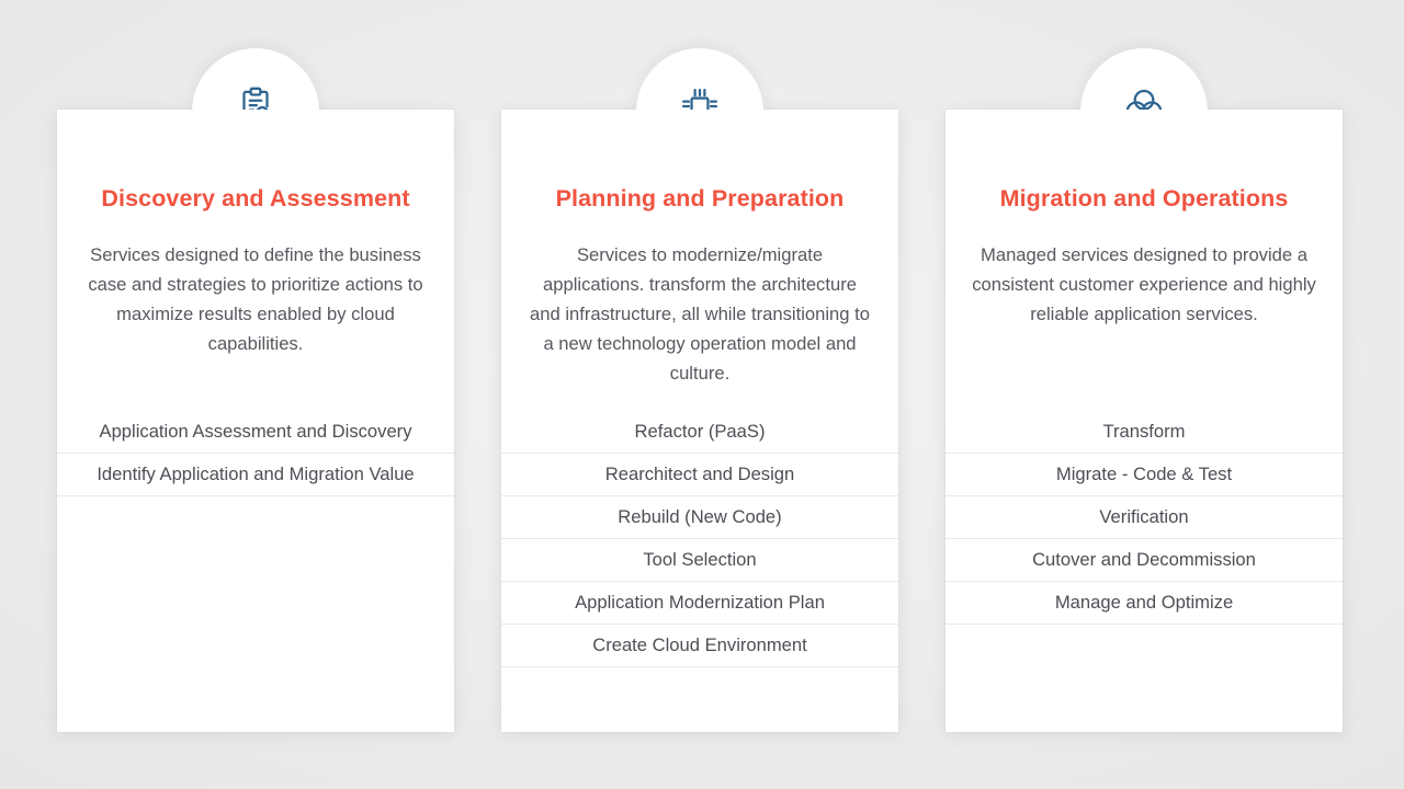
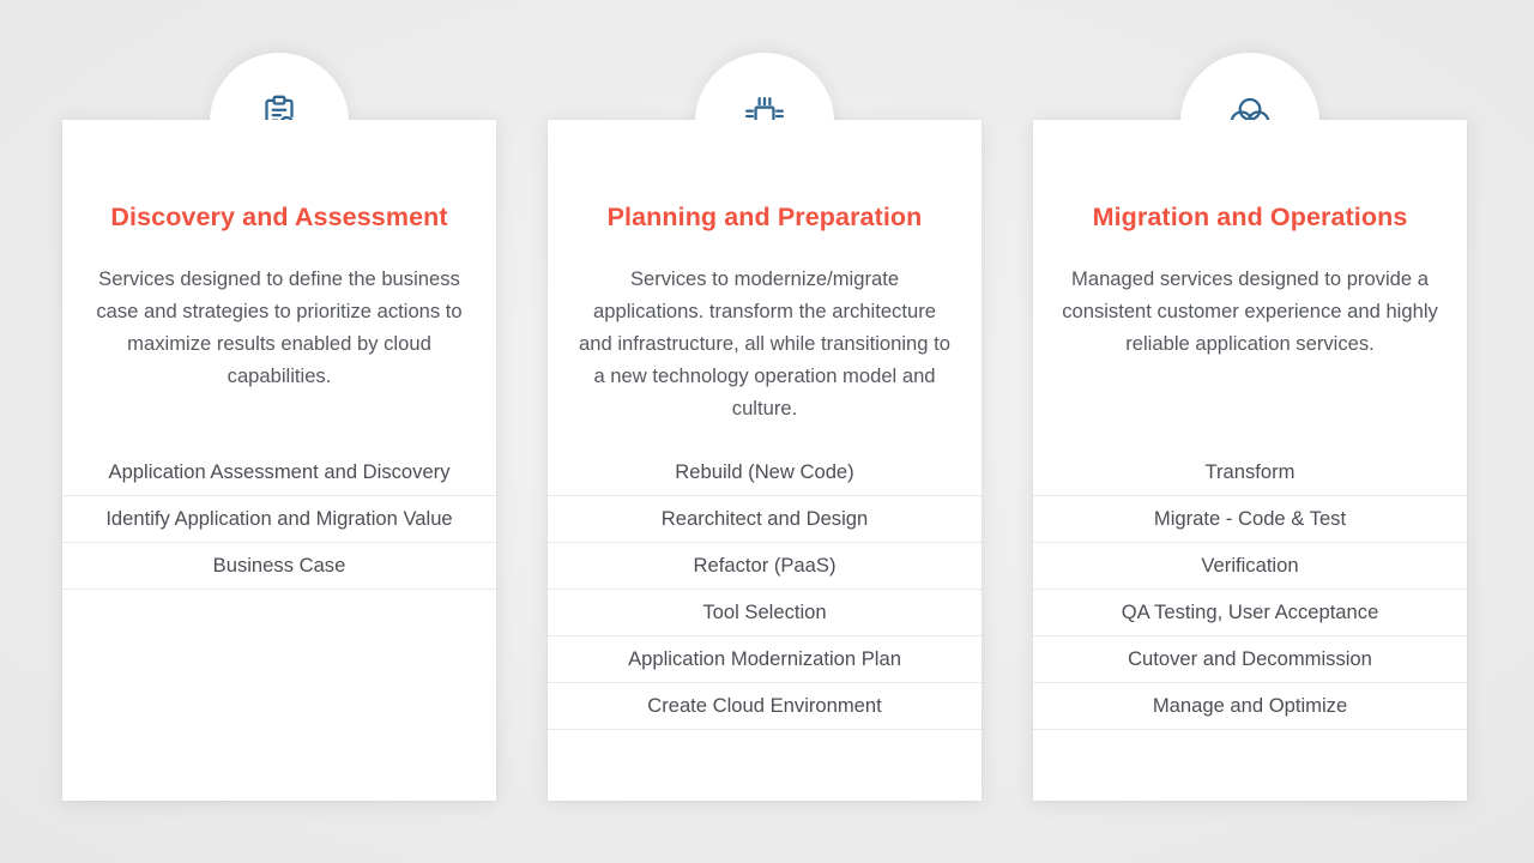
  Discovery and Assessment
  Services designed to define the business case and strategies to prioritize actions to maximize results enabled by cloud capabilities.
  Application Assessment and Discovery
  Identify Application and Migration Value
+ Business Case
  Planning and Preparation
  Services to modernize/migrate applications. transform the architecture and infrastructure, all while transitioning to a new technology operation model and culture.
- Refactor (PaaS)
+ Rebuild (New Code)
  Rearchitect and Design
- Rebuild (New Code)
+ Refactor (PaaS)
  Tool Selection
  Application Modernization Plan
  Create Cloud Environment
  Migration and Operations
  Managed services designed to provide a consistent customer experience and highly reliable application services.
  Transform
  Migrate - Code & Test
  Verification
+ QA Testing, User Acceptance
  Cutover and Decommission
  Manage and Optimize
